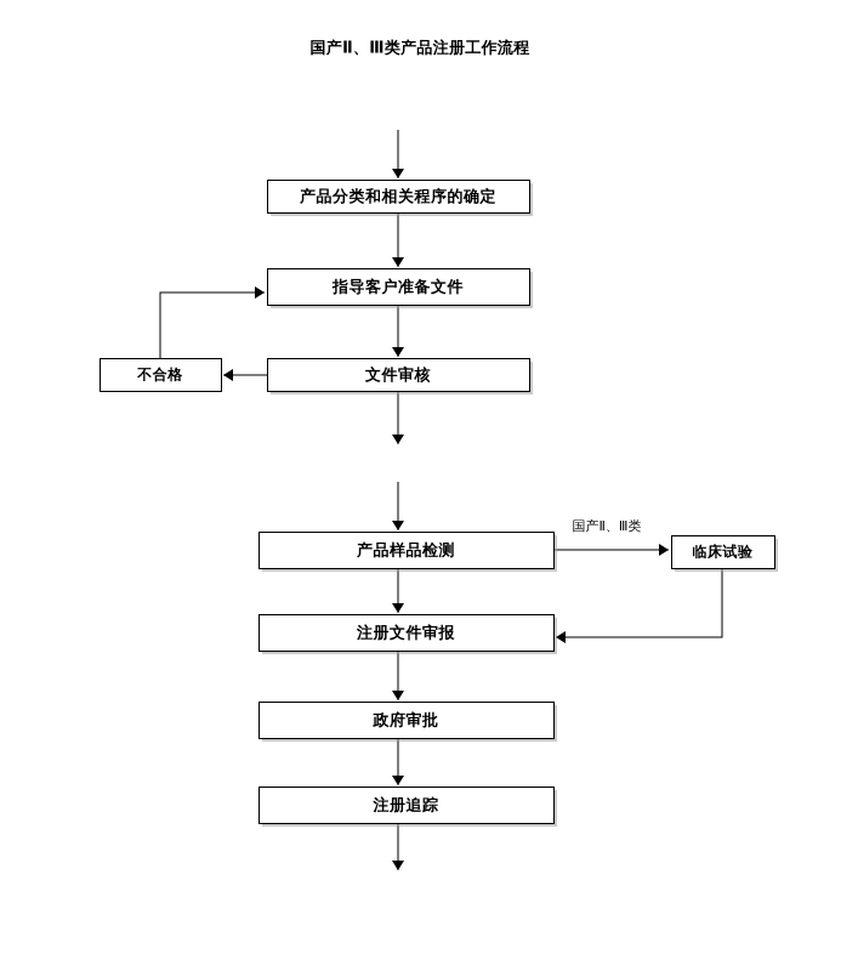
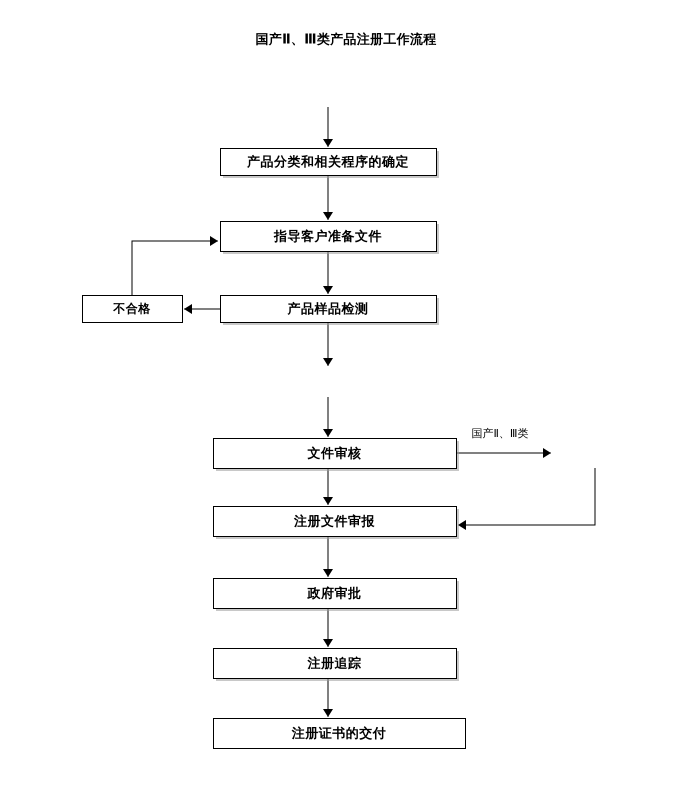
  国产Ⅱ、Ⅲ类产品注册工作流程
  产品分类和相关程序的确定
  指导客户准备文件
- 文件审核
+ 产品样品检测
  不合格
- 产品样品检测
+ 文件审核
- 临床试验
  注册文件审报
  政府审批
  注册追踪
+ 注册证书的交付
  国产Ⅱ、Ⅲ类
